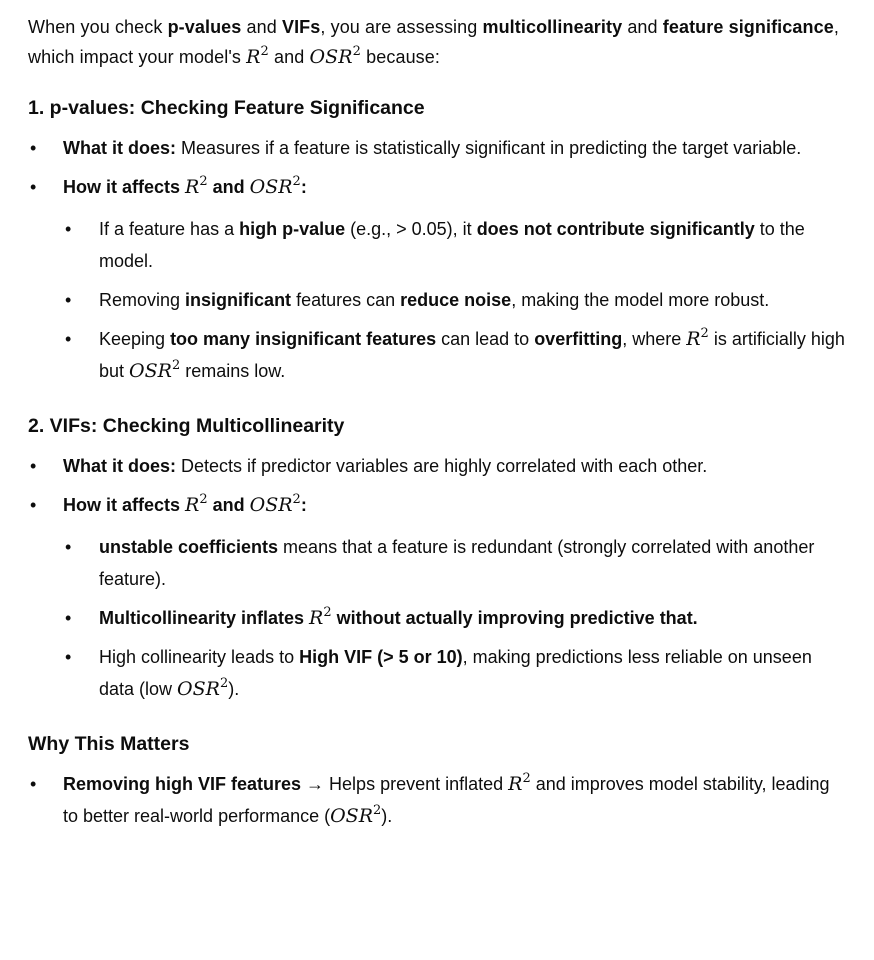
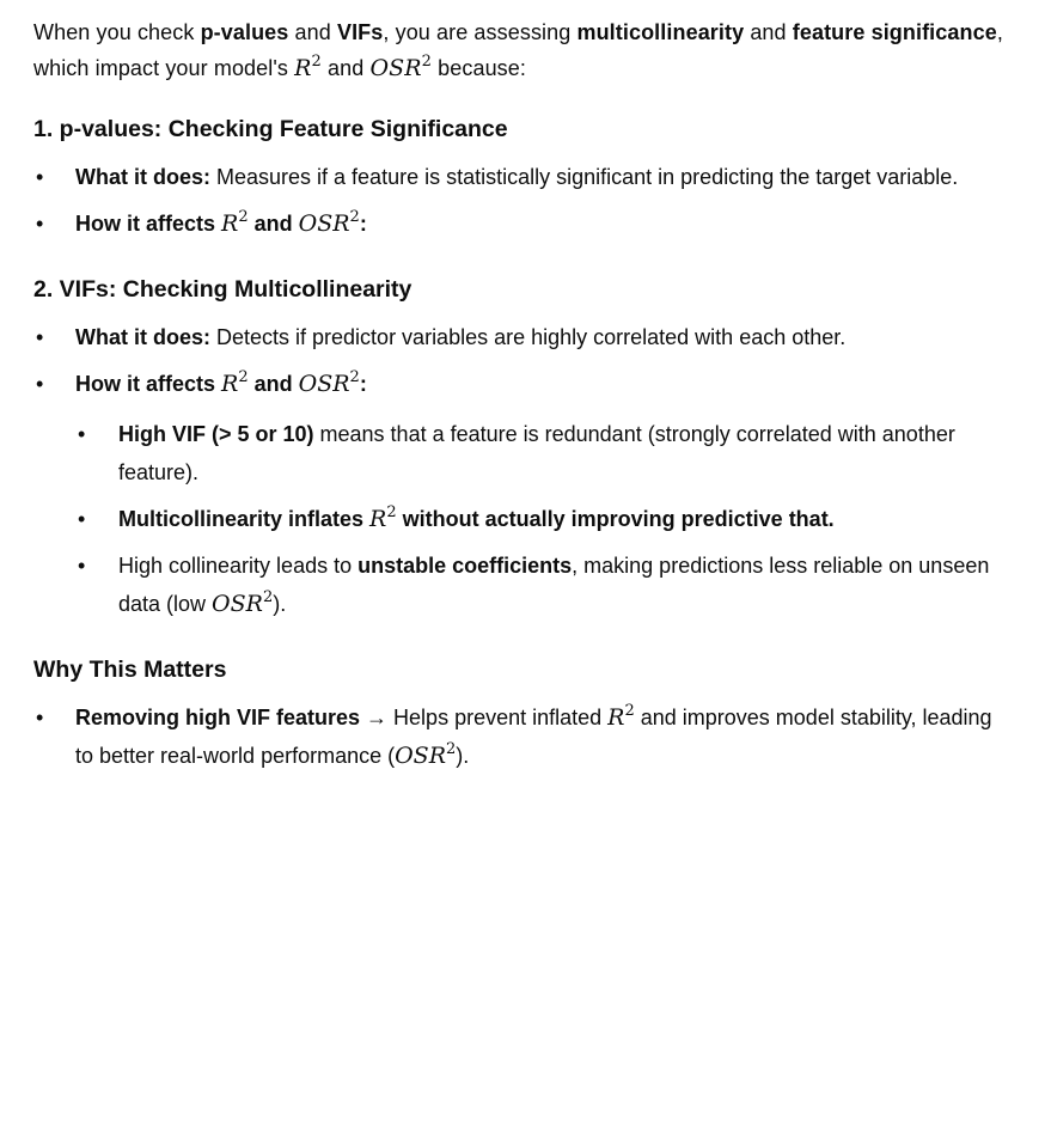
  When you check p-values and VIFs, you are assessing multicollinearity and feature significance, which impact your model's R2 and OSR2 because:
  1. p-values: Checking Feature Significance
  What it does: Measures if a feature is statistically significant in predicting the target variable.
  How it affects R2 and OSR2:
- If a feature has a high p-value (e.g., > 0.05), it does not contribute significantly to the model.
- Removing insignificant features can reduce noise, making the model more robust.
- Keeping too many insignificant features can lead to overfitting, where R2 is artificially high but OSR2 remains low.
  2. VIFs: Checking Multicollinearity
  What it does: Detects if predictor variables are highly correlated with each other.
  How it affects R2 and OSR2:
- unstable coefficients means that a feature is redundant (strongly correlated with another feature).
+ High VIF (> 5 or 10) means that a feature is redundant (strongly correlated with another feature).
  Multicollinearity inflates R2 without actually improving predictive that.
- High collinearity leads to High VIF (> 5 or 10), making predictions less reliable on unseen data (low OSR2).
+ High collinearity leads to unstable coefficients, making predictions less reliable on unseen data (low OSR2).
  Why This Matters
  Removing high VIF features → Helps prevent inflated R2 and improves model stability, leading to better real-world performance (OSR2).
